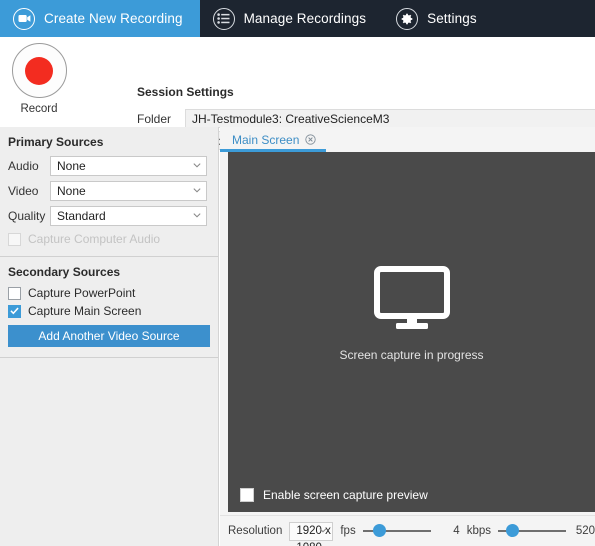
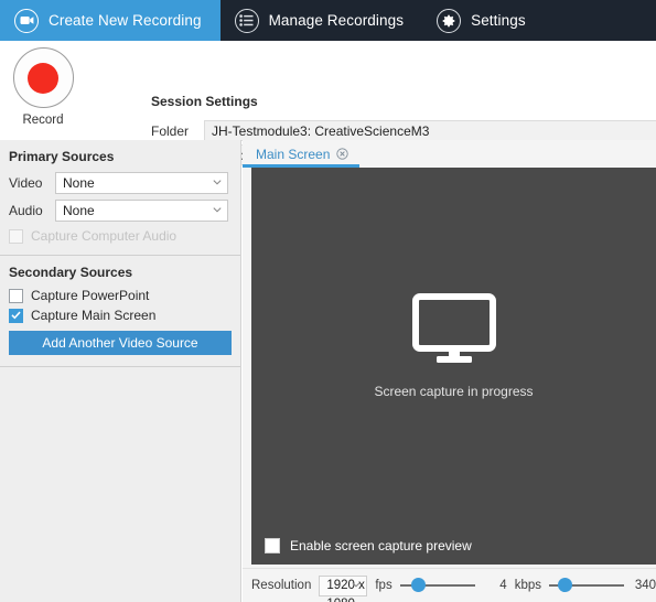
  Create New Recording
  Manage Recordings
  Settings
  Record
  Session Settings
  Folder
  JH-Testmodule3: CreativeScienceM3
  Primary Sources
- Audio
+ Video
  None
- Video
+ Audio
  None
- Quality
- Standard
  Capture Computer Audio
  Secondary Sources
  Capture PowerPoint
  Capture Main Screen
  Add Another Video Source
  Main Screen
  Screen capture in progress
  Enable screen capture preview
  Resolution
  fps
  4
  kbps
- 520
+ 340
